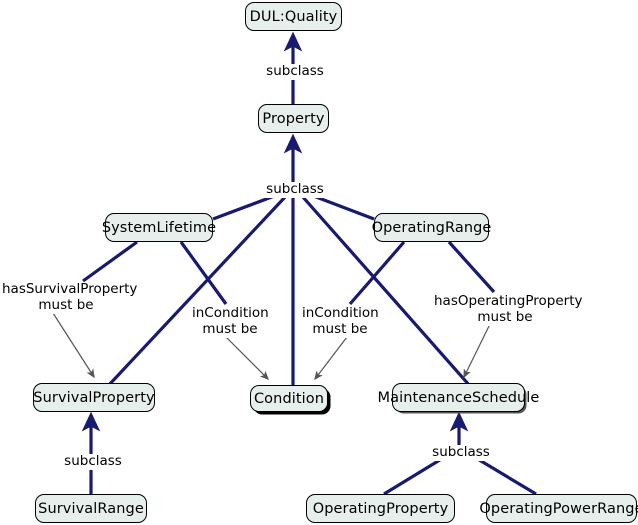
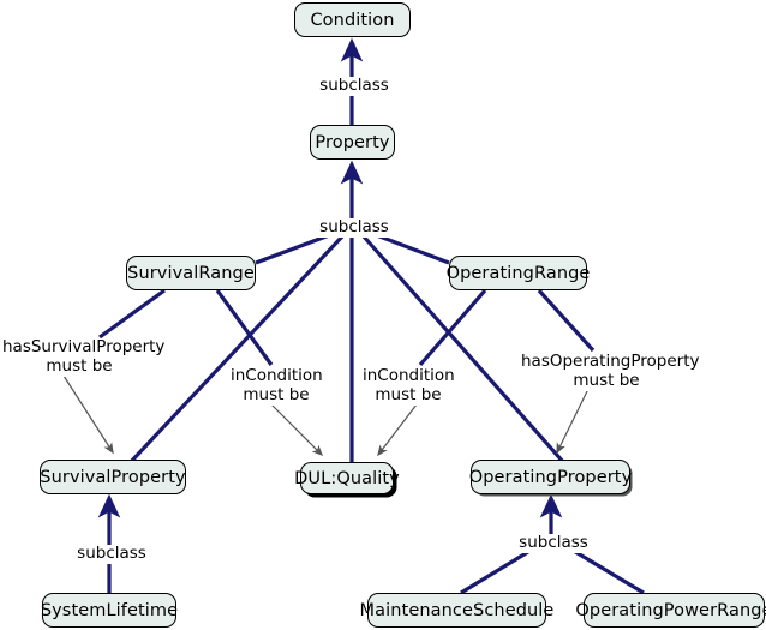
- DUL:Quality
+ Condition
  Property
- SystemLifetime
+ SurvivalRange
  OperatingRange
  SurvivalProperty
- Condition
+ DUL:Quality
- MaintenanceSchedule
+ OperatingProperty
- SurvivalRange
+ SystemLifetime
- OperatingProperty
+ MaintenanceSchedule
  OperatingPowerRang
  subclass
  subclass
  hasSurvivalProperty
  must be
  inCondition
  must be
  inCondition
  must be
  hasOperatingProperty
  must be
  subclass
  subclass
